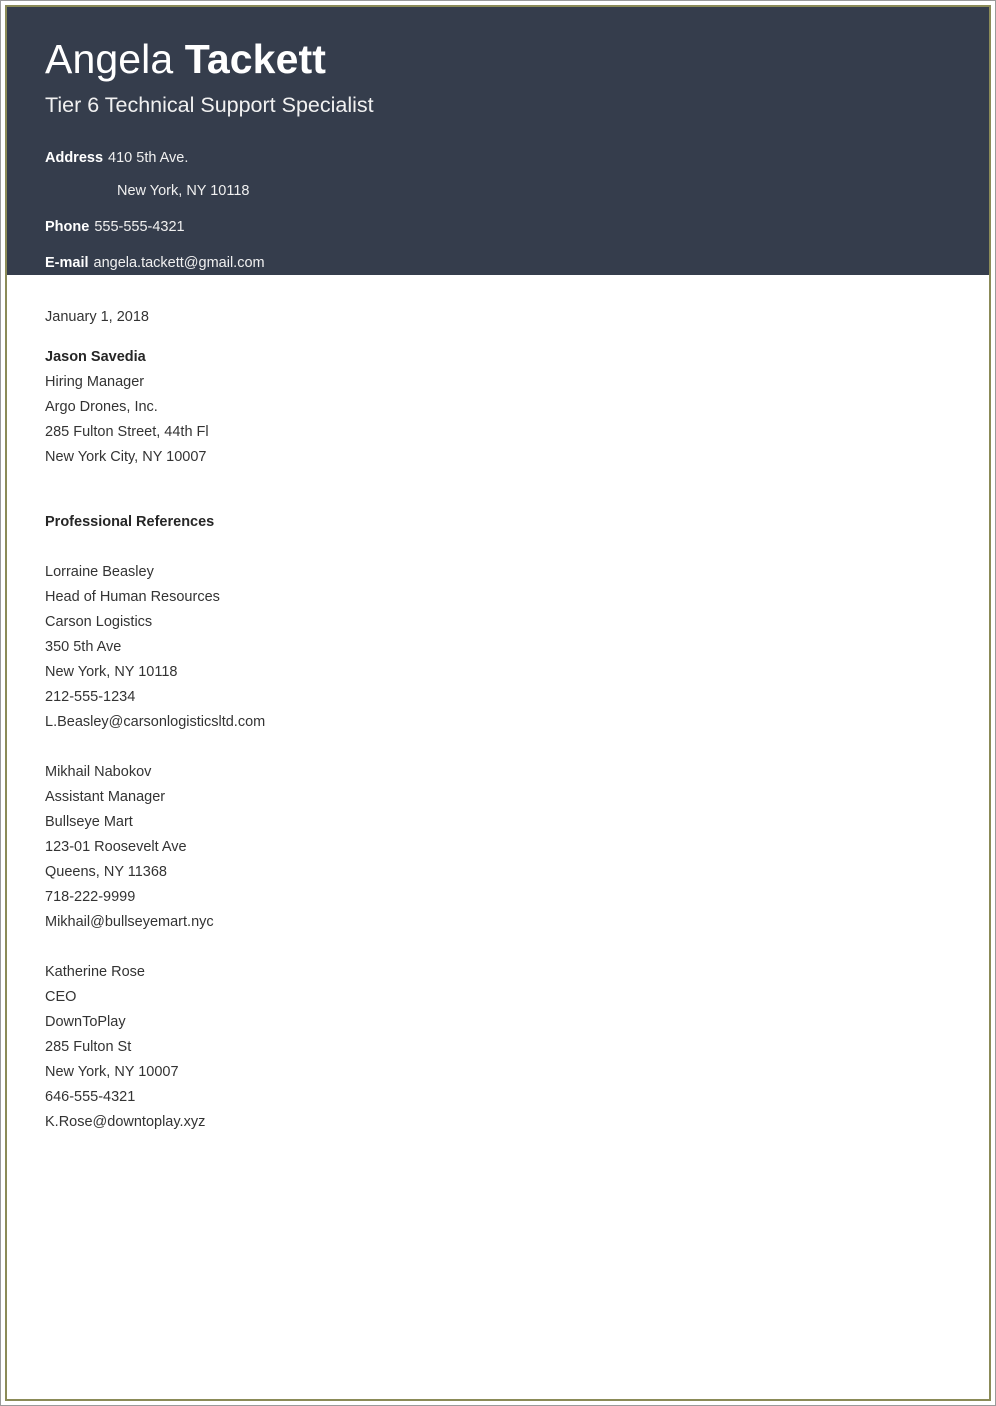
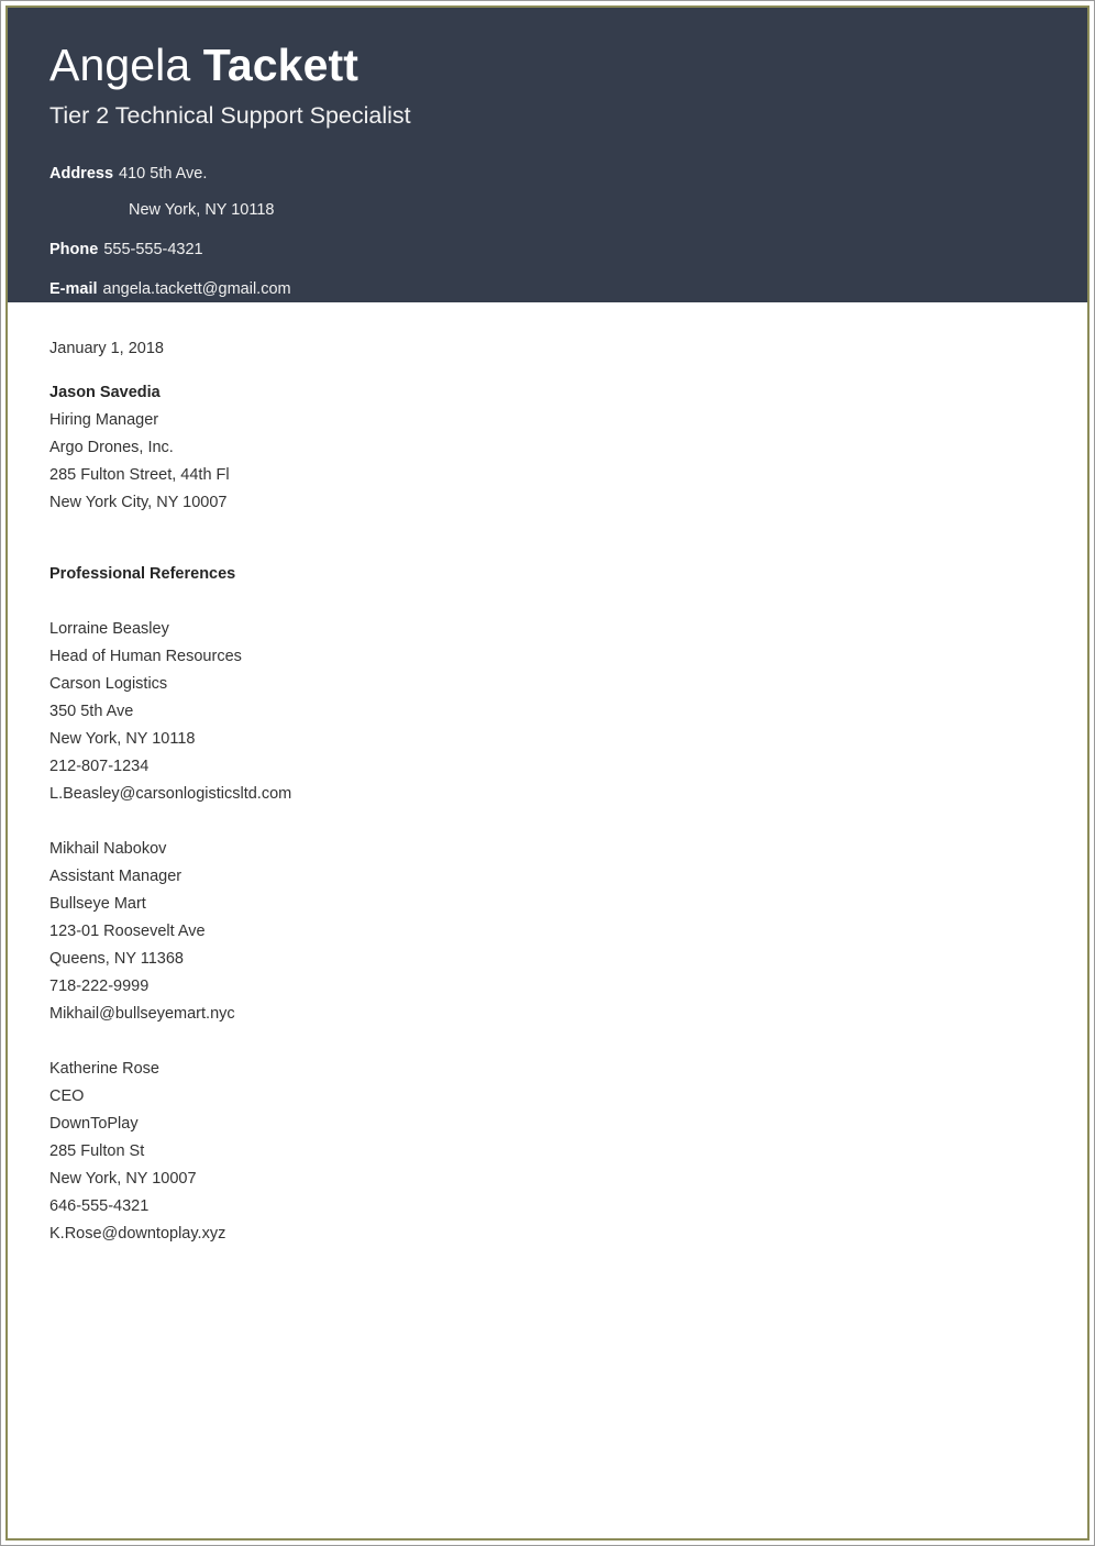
  Angela Tackett
- Tier 6 Technical Support Specialist
+ Tier 2 Technical Support Specialist
  Address 410 5th Ave.
  New York, NY 10118
  Phone 555-555-4321
  E-mail angela.tackett@gmail.com
  January 1, 2018
  Jason Savedia
  Hiring Manager
  Argo Drones, Inc.
  285 Fulton Street, 44th Fl
  New York City, NY 10007
  Professional References
  Lorraine Beasley
  Head of Human Resources
  Carson Logistics
  350 5th Ave
  New York, NY 10118
- 212-555-1234
+ 212-807-1234
  L.Beasley@carsonlogisticsltd.com
  Mikhail Nabokov
  Assistant Manager
  Bullseye Mart
  123-01 Roosevelt Ave
  Queens, NY 11368
  718-222-9999
  Mikhail@bullseyemart.nyc
  Katherine Rose
  CEO
  DownToPlay
  285 Fulton St
  New York, NY 10007
  646-555-4321
  K.Rose@downtoplay.xyz
